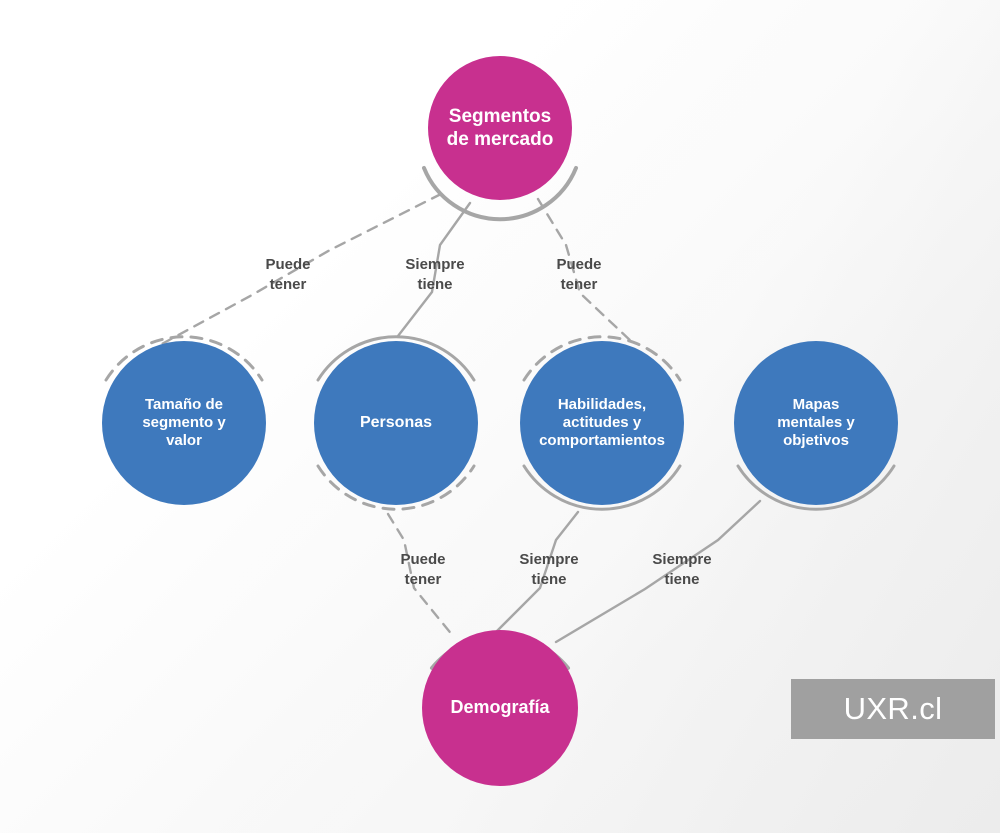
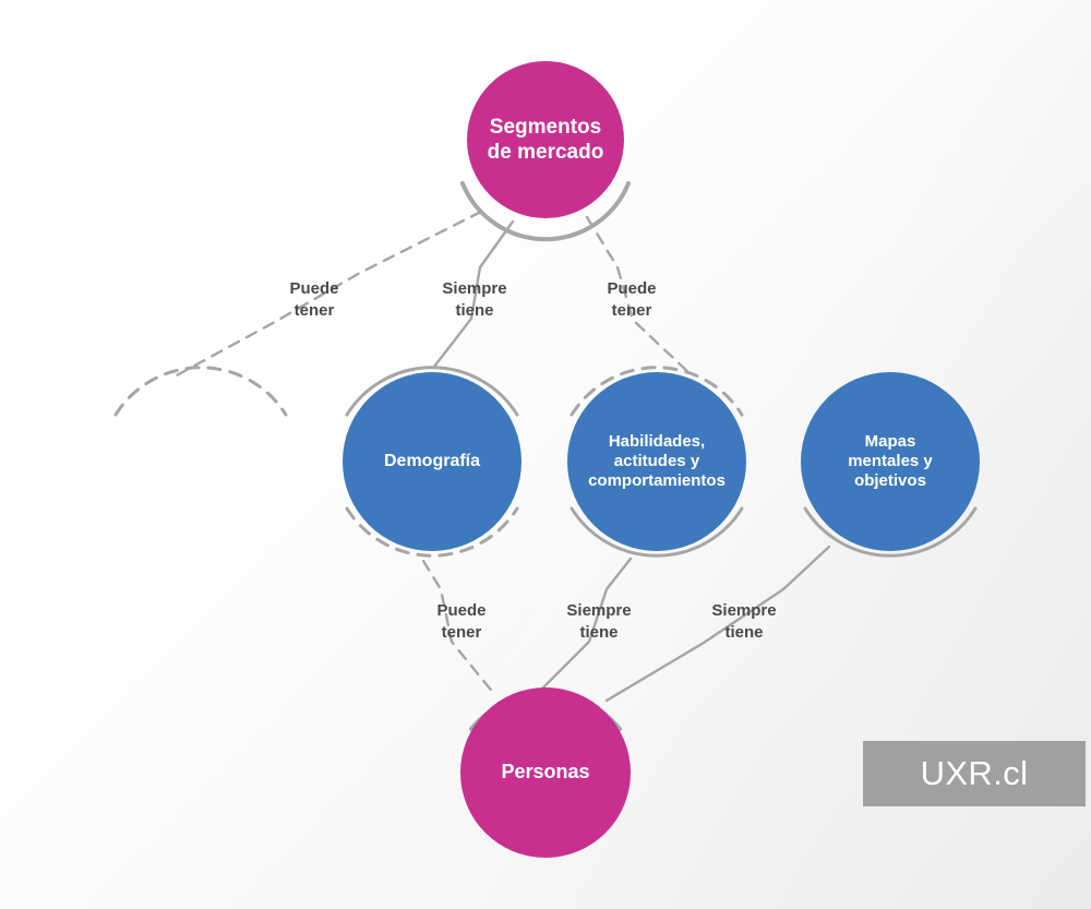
  Segmentos
  de mercado
- Tamaño de
- segmento y
- valor
- Personas
+ Demografía
  Habilidades,
  actitudes y
  comportamientos
  Mapas
  mentales y
  objetivos
- Demografía
+ Personas
  Puede
  tener
  Siempre
  tiene
  Puede
  tener
  Puede
  tener
  Siempre
  tiene
  Siempre
  tiene
  UXR.cl
